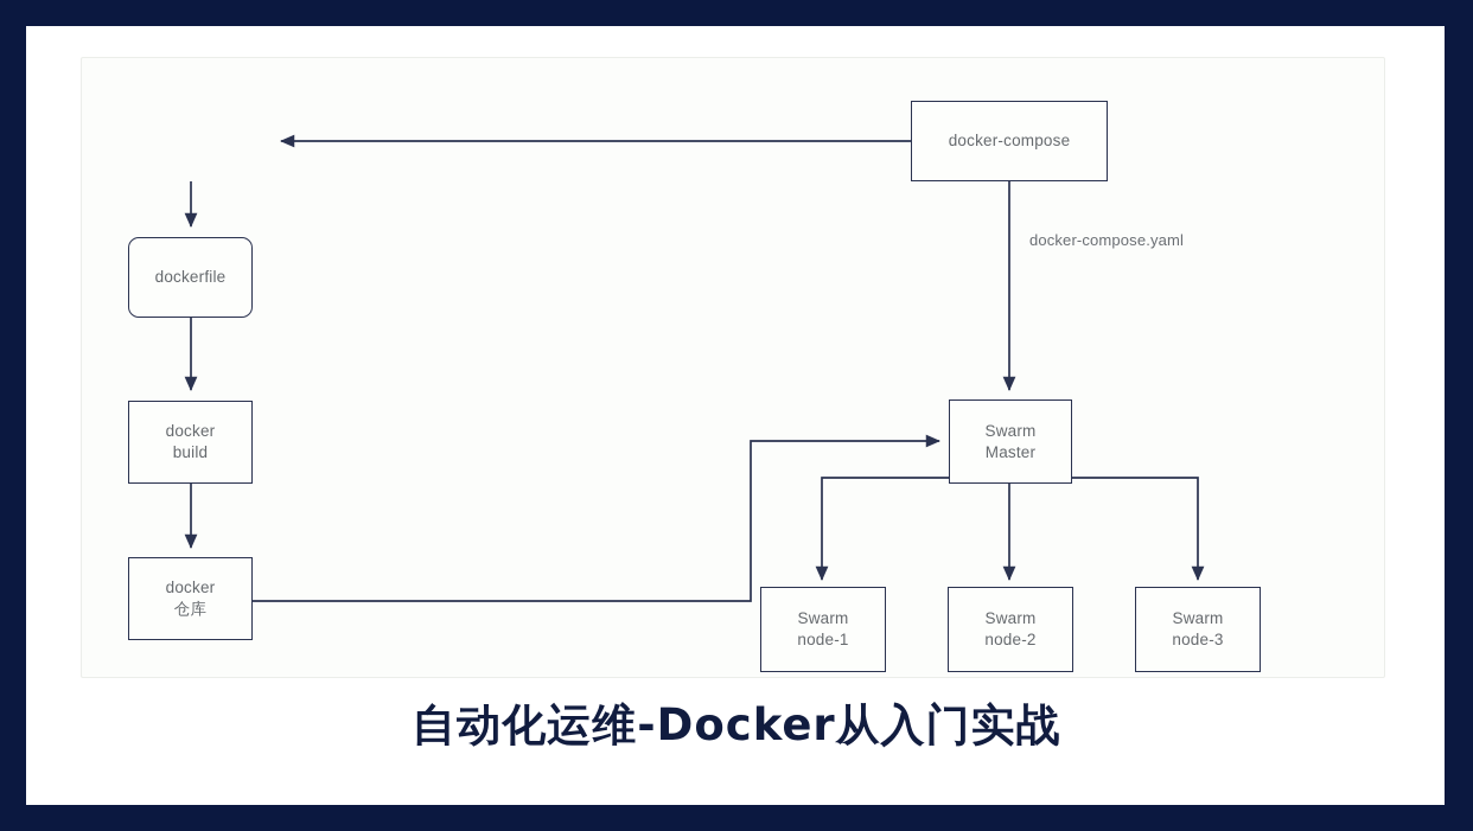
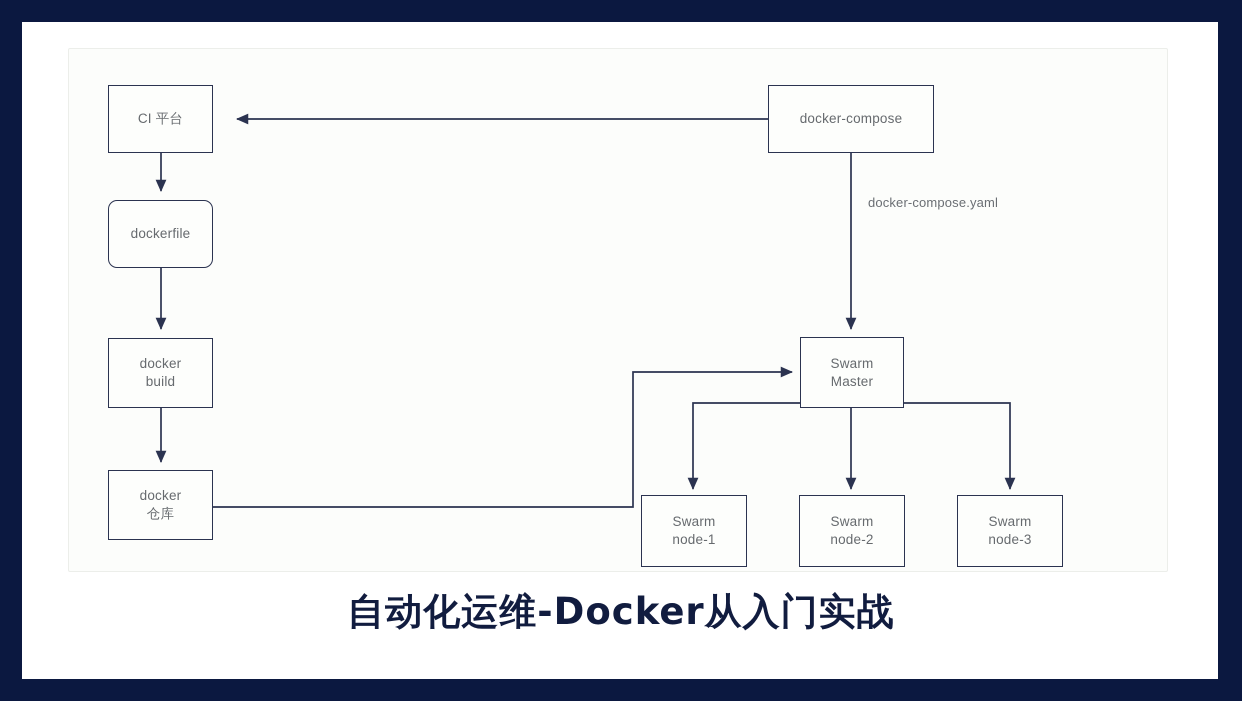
+ CI 平台
  dockerfile
  docker
  build
  docker
  仓库
  docker-compose
  Swarm
  Master
  Swarm
  node-1
  Swarm
  node-2
  Swarm
  node-3
  docker-compose.yaml
  自动化运维-Docker从入门实战
